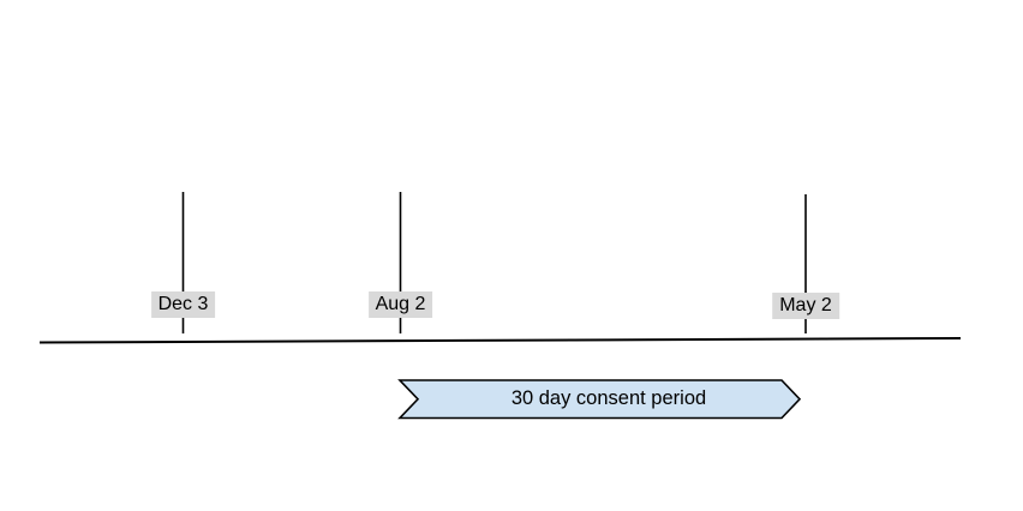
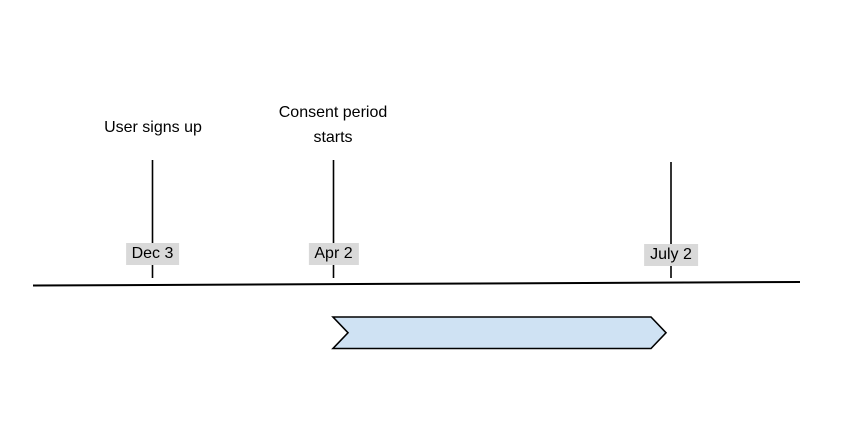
+ User signs up
+ Consent period
+ starts
  Dec 3
- Aug 2
+ Apr 2
- May 2
+ July 2
- 30 day consent period
